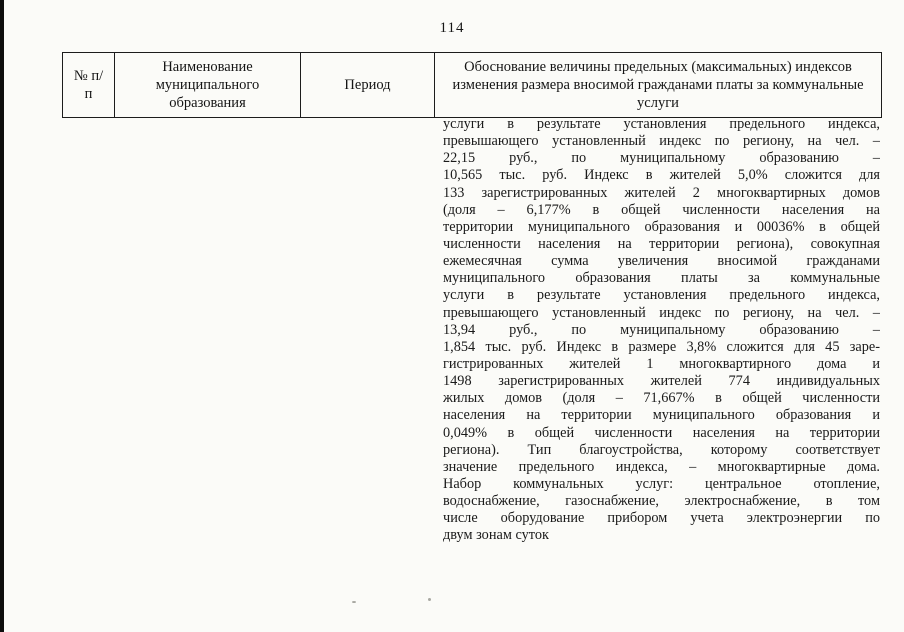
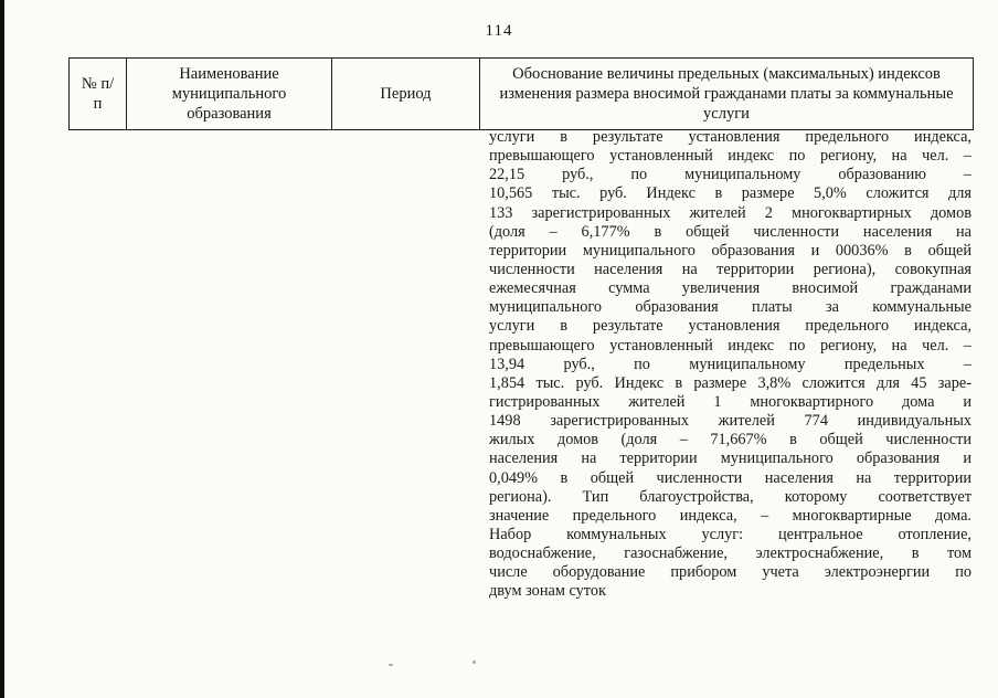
  114
  № п/п	Наименование муниципального образования	Период	Обоснование величины предельных (максимальных) индексов изменения размера вносимой гражданами платы за коммунальные услуги
  услуги в результате установления предельного индекса,
  превышающего установленный индекс по региону, на чел. –
  22,15 руб., по муниципальному образованию –
- 10,565 тыс. руб. Индекс в жителей 5,0% сложится для
+ 10,565 тыс. руб. Индекс в размере 5,0% сложится для
  133 зарегистрированных жителей 2 многоквартирных домов
  (доля – 6,177% в общей численности населения на
  территории муниципального образования и 00036% в общей
  численности населения на территории региона), совокупная
  ежемесячная сумма увеличения вносимой гражданами
  муниципального образования платы за коммунальные
  услуги в результате установления предельного индекса,
  превышающего установленный индекс по региону, на чел. –
- 13,94 руб., по муниципальному образованию –
+ 13,94 руб., по муниципальному предельных –
  1,854 тыс. руб. Индекс в размере 3,8% сложится для 45 заре-
  гистрированных жителей 1 многоквартирного дома и
  1498 зарегистрированных жителей 774 индивидуальных
  жилых домов (доля – 71,667% в общей численности
  населения на территории муниципального образования и
  0,049% в общей численности населения на территории
  региона). Тип благоустройства, которому соответствует
  значение предельного индекса, – многоквартирные дома.
  Набор коммунальных услуг: центральное отопление,
  водоснабжение, газоснабжение, электроснабжение, в том
  числе оборудование прибором учета электроэнергии по
  двум зонам суток
